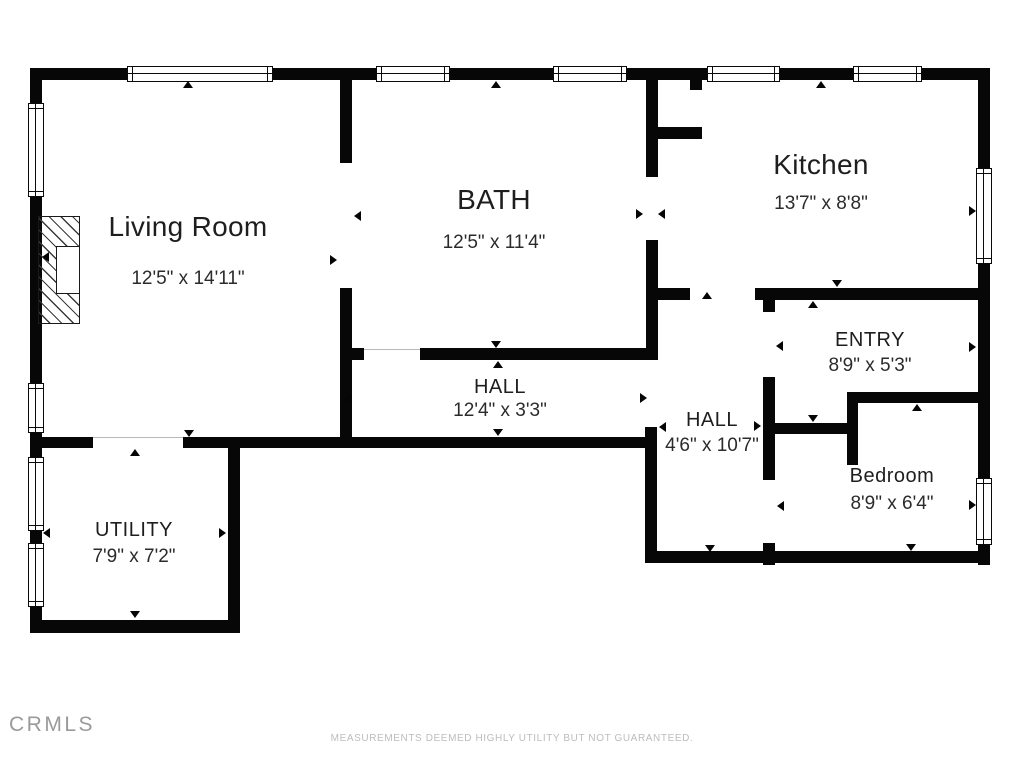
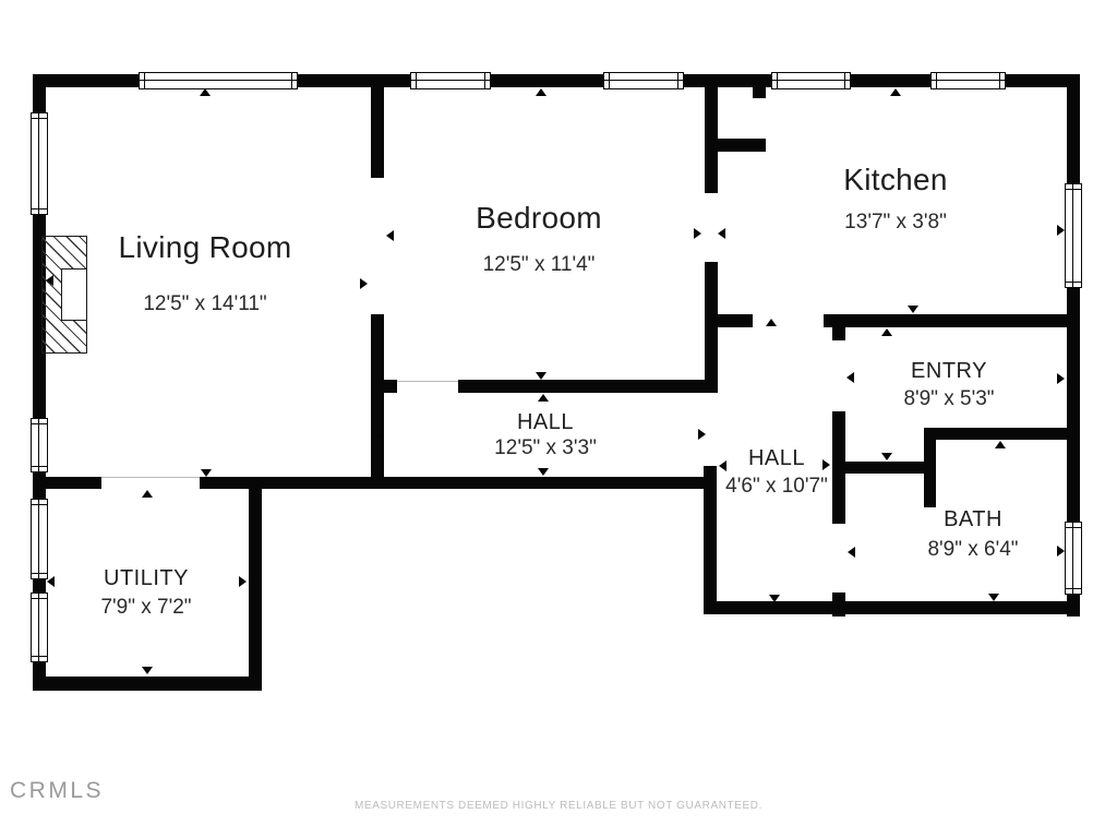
  Living Room
  12'5" x 14'11"
- BATH
+ Bedroom
  12'5" x 11'4"
  Kitchen
- 13'7" x 8'8"
+ 13'7" x 3'8"
  ENTRY
  8'9" x 5'3"
  HALL
- 12'4" x 3'3"
+ 12'5" x 3'3"
  HALL
  4'6" x 10'7"
- Bedroom
+ BATH
  8'9" x 6'4"
  UTILITY
  7'9" x 7'2"
  CRMLS
- MEASUREMENTS DEEMED HIGHLY UTILITY BUT NOT GUARANTEED.
+ MEASUREMENTS DEEMED HIGHLY RELIABLE BUT NOT GUARANTEED.
